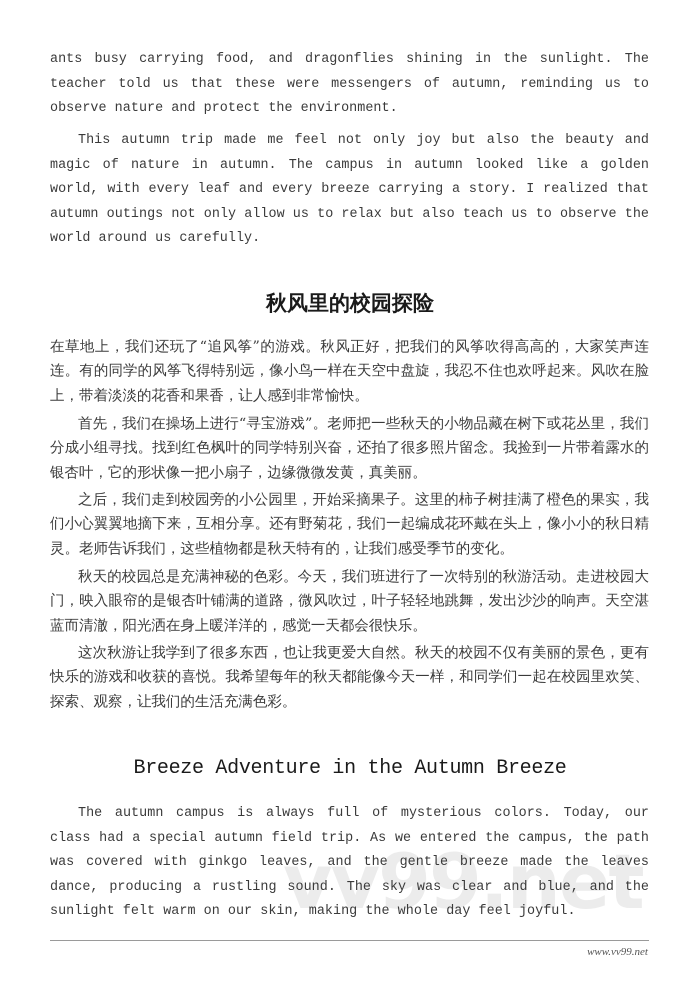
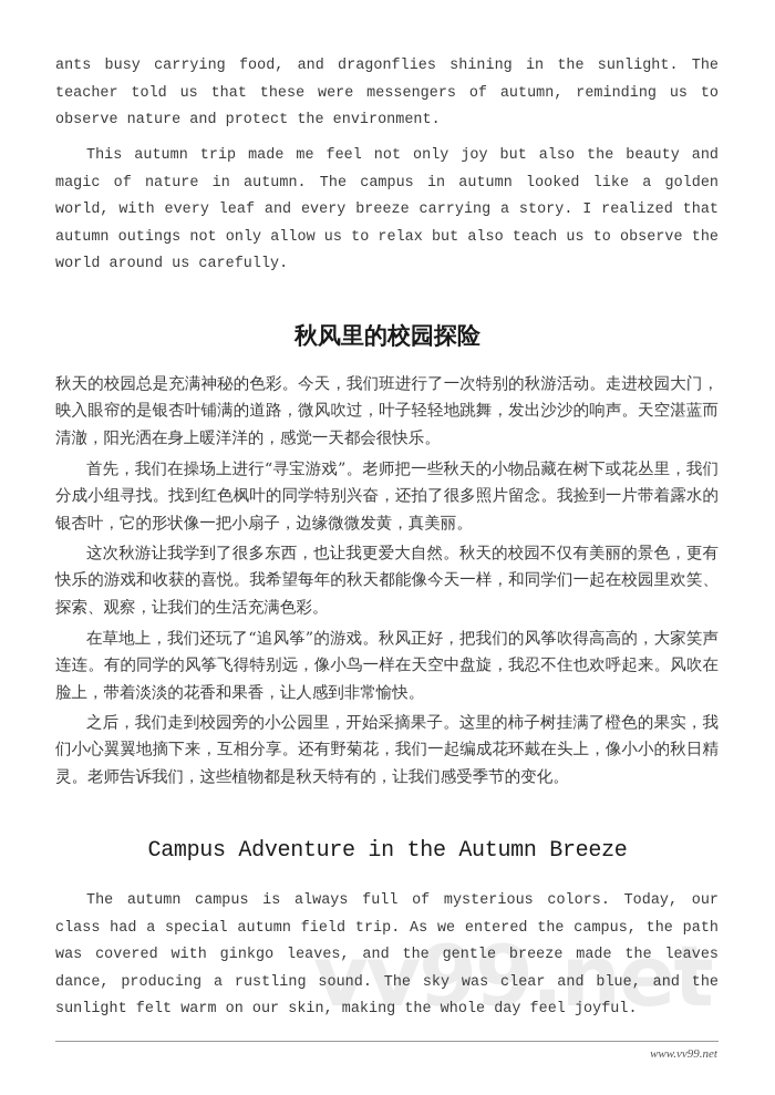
  vv99.net
  ants busy carrying food, and dragonflies shining in the sunlight. The teacher told us that these were messengers of autumn, reminding us to observe nature and protect the environment.
  This autumn trip made me feel not only joy but also the beauty and magic of nature in autumn. The campus in autumn looked like a golden world, with every leaf and every breeze carrying a story. I realized that autumn outings not only allow us to relax but also teach us to observe the world around us carefully.
  秋风里的校园探险
- 在草地上，我们还玩了“追风筝”的游戏。秋风正好，把我们的风筝吹得高高的，大家笑声连连。有的同学的风筝飞得特别远，像小鸟一样在天空中盘旋，我忍不住也欢呼起来。风吹在脸上，带着淡淡的花香和果香，让人感到非常愉快。
+ 秋天的校园总是充满神秘的色彩。今天，我们班进行了一次特别的秋游活动。走进校园大门，映入眼帘的是银杏叶铺满的道路，微风吹过，叶子轻轻地跳舞，发出沙沙的响声。天空湛蓝而清澈，阳光洒在身上暖洋洋的，感觉一天都会很快乐。
  首先，我们在操场上进行“寻宝游戏”。老师把一些秋天的小物品藏在树下或花丛里，我们分成小组寻找。找到红色枫叶的同学特别兴奋，还拍了很多照片留念。我捡到一片带着露水的银杏叶，它的形状像一把小扇子，边缘微微发黄，真美丽。
- 之后，我们走到校园旁的小公园里，开始采摘果子。这里的柿子树挂满了橙色的果实，我们小心翼翼地摘下来，互相分享。还有野菊花，我们一起编成花环戴在头上，像小小的秋日精灵。老师告诉我们，这些植物都是秋天特有的，让我们感受季节的变化。
+ 这次秋游让我学到了很多东西，也让我更爱大自然。秋天的校园不仅有美丽的景色，更有快乐的游戏和收获的喜悦。我希望每年的秋天都能像今天一样，和同学们一起在校园里欢笑、探索、观察，让我们的生活充满色彩。
- 秋天的校园总是充满神秘的色彩。今天，我们班进行了一次特别的秋游活动。走进校园大门，映入眼帘的是银杏叶铺满的道路，微风吹过，叶子轻轻地跳舞，发出沙沙的响声。天空湛蓝而清澈，阳光洒在身上暖洋洋的，感觉一天都会很快乐。
+ 在草地上，我们还玩了“追风筝”的游戏。秋风正好，把我们的风筝吹得高高的，大家笑声连连。有的同学的风筝飞得特别远，像小鸟一样在天空中盘旋，我忍不住也欢呼起来。风吹在脸上，带着淡淡的花香和果香，让人感到非常愉快。
- 这次秋游让我学到了很多东西，也让我更爱大自然。秋天的校园不仅有美丽的景色，更有快乐的游戏和收获的喜悦。我希望每年的秋天都能像今天一样，和同学们一起在校园里欢笑、探索、观察，让我们的生活充满色彩。
+ 之后，我们走到校园旁的小公园里，开始采摘果子。这里的柿子树挂满了橙色的果实，我们小心翼翼地摘下来，互相分享。还有野菊花，我们一起编成花环戴在头上，像小小的秋日精灵。老师告诉我们，这些植物都是秋天特有的，让我们感受季节的变化。
- Breeze Adventure in the Autumn Breeze
+ Campus Adventure in the Autumn Breeze
  The autumn campus is always full of mysterious colors. Today, our class had a special autumn field trip. As we entered the campus, the path was covered with ginkgo leaves, and the gentle breeze made the leaves dance, producing a rustling sound. The sky was clear and blue, and the sunlight felt warm on our skin, making the whole day feel joyful.
  www.vv99.net
